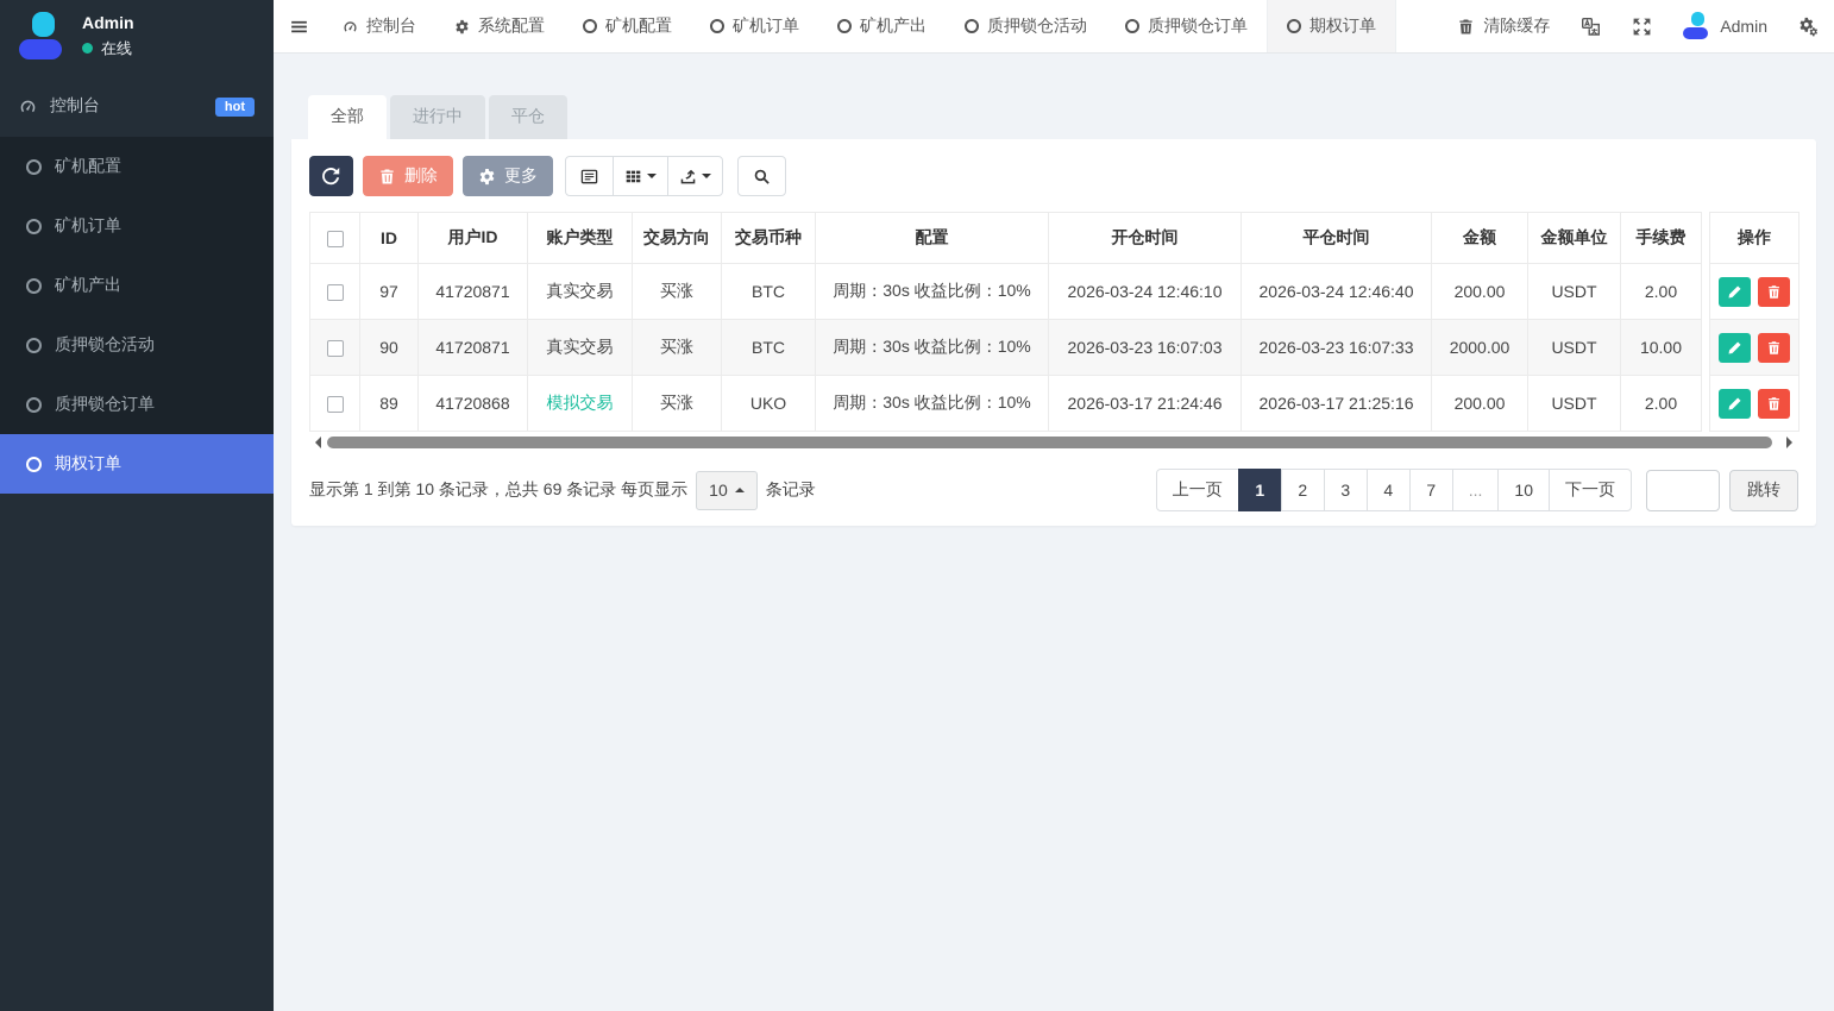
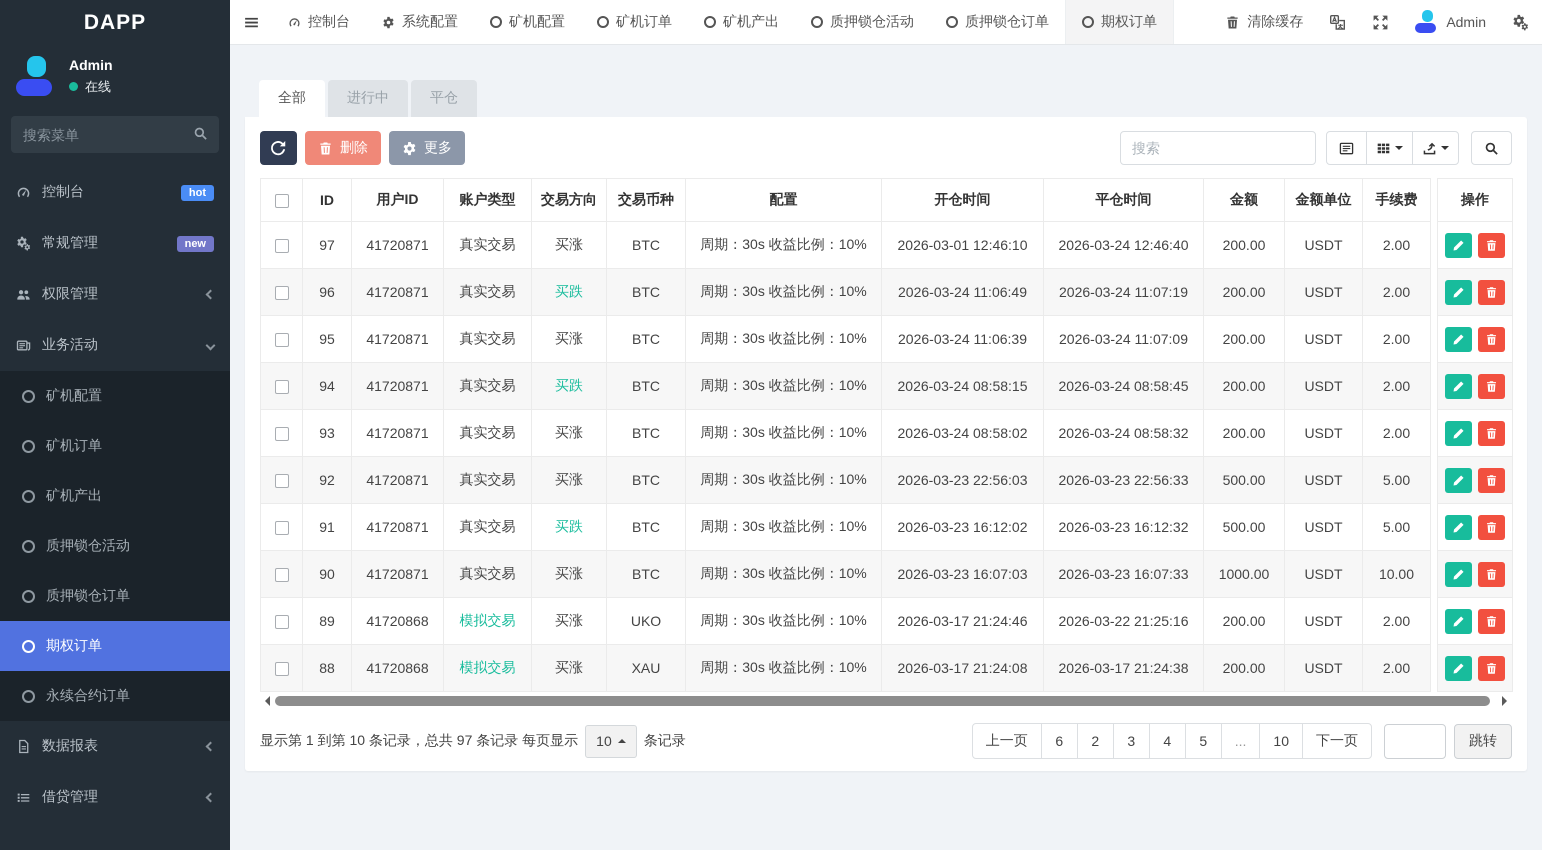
+ DAPP
  Admin
  在线
+ 搜索菜单
  控制台
  hot
+ 常规管理
+ new
+ 权限管理
+ 业务活动
  矿机配置
  矿机订单
  矿机产出
  质押锁仓活动
  质押锁仓订单
  期权订单
+ 永续合约订单
+ 数据报表
+ 借贷管理
  控制台
  系统配置
  矿机配置
  矿机订单
  矿机产出
  质押锁仓活动
  质押锁仓订单
  期权订单
  清除缓存
  Admin
  全部 进行中 平仓
  删除
  更多
+ 搜索
  	ID	用户ID	账户类型	交易方向	交易币种	配置	开仓时间	平仓时间	金额	金额单位	手续费		操作
- 	97	41720871	真实交易	买涨	BTC	周期：30s 收益比例：10%	2026-03-24 12:46:10	2026-03-24 12:46:40	200.00	USDT	2.00
+ 	97	41720871	真实交易	买涨	BTC	周期：30s 收益比例：10%	2026-03-01 12:46:10	2026-03-24 12:46:40	200.00	USDT	2.00
+ 	96	41720871	真实交易	买跌	BTC	周期：30s 收益比例：10%	2026-03-24 11:06:49	2026-03-24 11:07:19	200.00	USDT	2.00
+ 	95	41720871	真实交易	买涨	BTC	周期：30s 收益比例：10%	2026-03-24 11:06:39	2026-03-24 11:07:09	200.00	USDT	2.00
+ 	94	41720871	真实交易	买跌	BTC	周期：30s 收益比例：10%	2026-03-24 08:58:15	2026-03-24 08:58:45	200.00	USDT	2.00
+ 	93	41720871	真实交易	买涨	BTC	周期：30s 收益比例：10%	2026-03-24 08:58:02	2026-03-24 08:58:32	200.00	USDT	2.00
+ 	92	41720871	真实交易	买涨	BTC	周期：30s 收益比例：10%	2026-03-23 22:56:03	2026-03-23 22:56:33	500.00	USDT	5.00
+ 	91	41720871	真实交易	买跌	BTC	周期：30s 收益比例：10%	2026-03-23 16:12:02	2026-03-23 16:12:32	500.00	USDT	5.00
- 	90	41720871	真实交易	买涨	BTC	周期：30s 收益比例：10%	2026-03-23 16:07:03	2026-03-23 16:07:33	2000.00	USDT	10.00
+ 	90	41720871	真实交易	买涨	BTC	周期：30s 收益比例：10%	2026-03-23 16:07:03	2026-03-23 16:07:33	1000.00	USDT	10.00
- 	89	41720868	模拟交易	买涨	UKO	周期：30s 收益比例：10%	2026-03-17 21:24:46	2026-03-17 21:25:16	200.00	USDT	2.00
+ 	89	41720868	模拟交易	买涨	UKO	周期：30s 收益比例：10%	2026-03-17 21:24:46	2026-03-22 21:25:16	200.00	USDT	2.00
+ 	88	41720868	模拟交易	买涨	XAU	周期：30s 收益比例：10%	2026-03-17 21:24:08	2026-03-17 21:24:38	200.00	USDT	2.00
- 显示第 1 到第 10 条记录，总共 69 条记录 每页显示
+ 显示第 1 到第 10 条记录，总共 97 条记录 每页显示
  10
  条记录
  上一页
- 1
+ 6
  2
  3
  4
- 7
+ 5
  ...
  10
  下一页
  跳转
